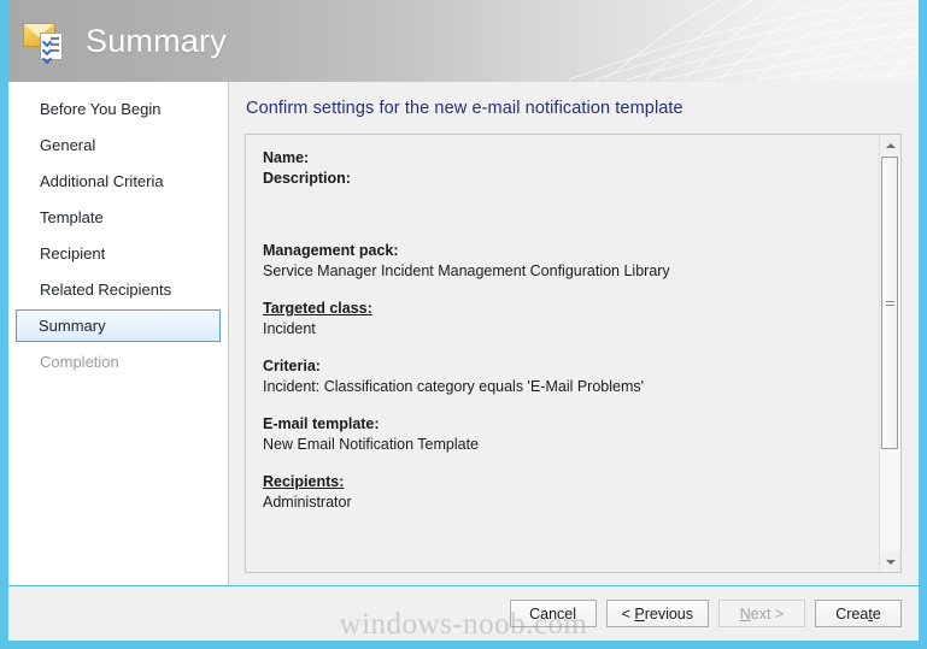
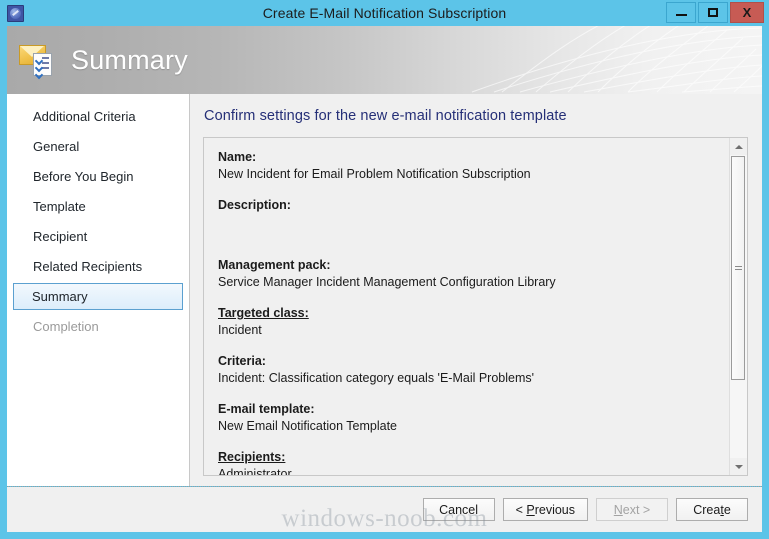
+ Create E-Mail Notification Subscription
+ X
  Summary
- Before You Begin
+ Additional Criteria
  General
- Additional Criteria
+ Before You Begin
  Template
  Recipient
  Related Recipients
  Summary
  Completion
  Confirm settings for the new e-mail notification template
  Name:
+ New Incident for Email Problem Notification Subscription
  Description:
  Management pack:
  Service Manager Incident Management Configuration Library
  Targeted class:
  Incident
  Criteria:
  Incident: Classification category equals 'E-Mail Problems'
  E-mail template:
  New Email Notification Template
  Recipients:
  Administrator
  Cancel
  <
  P
  revious
  N
  ext >
  Crea
  t
  e
  windows-noob.com
